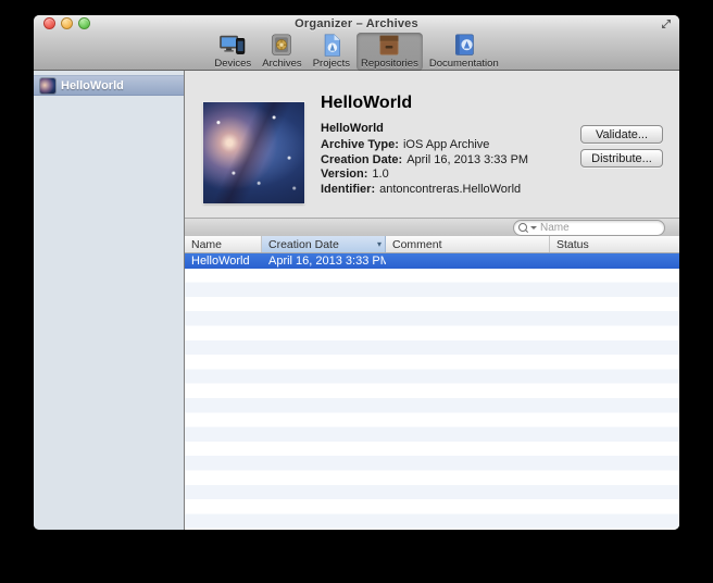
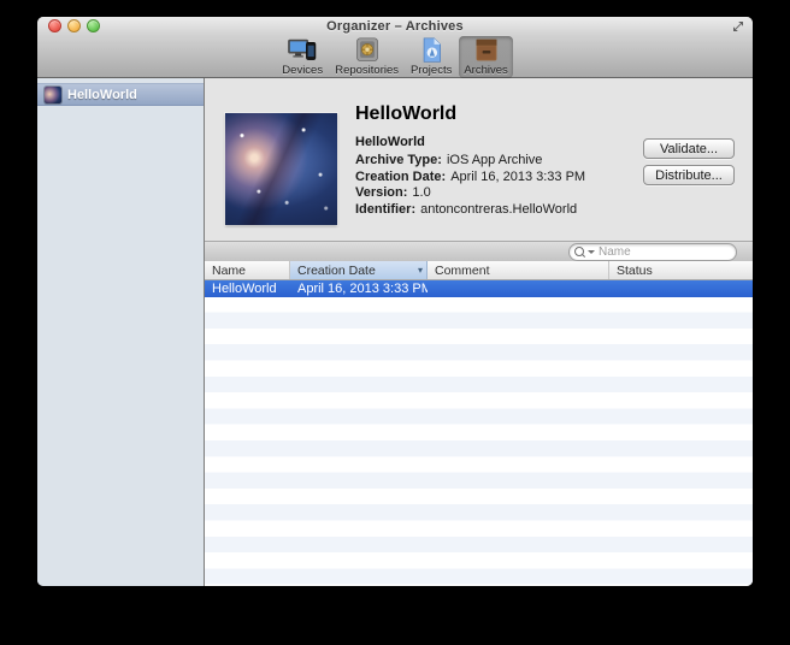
  Organizer – Archives
  Devices
- Archives
+ Repositories
  Projects
- Repositories
+ Archives
- Documentation
  HelloWorld
  HelloWorld
  HelloWorld
  Archive Type:
  iOS App Archive
  Creation Date:
  April 16, 2013 3:33 PM
  Version:
  1.0
  Identifier:
  antoncontreras.HelloWorld
  Validate...
  Distribute...
  Name
  Name
  Creation Date
  ▾
  Comment
  Status
  HelloWorld
  April 16, 2013 3:33 PM
